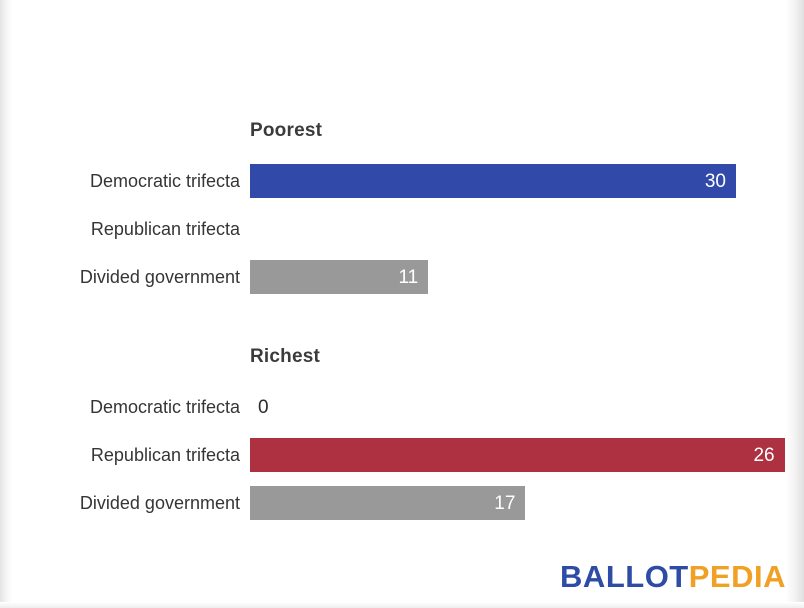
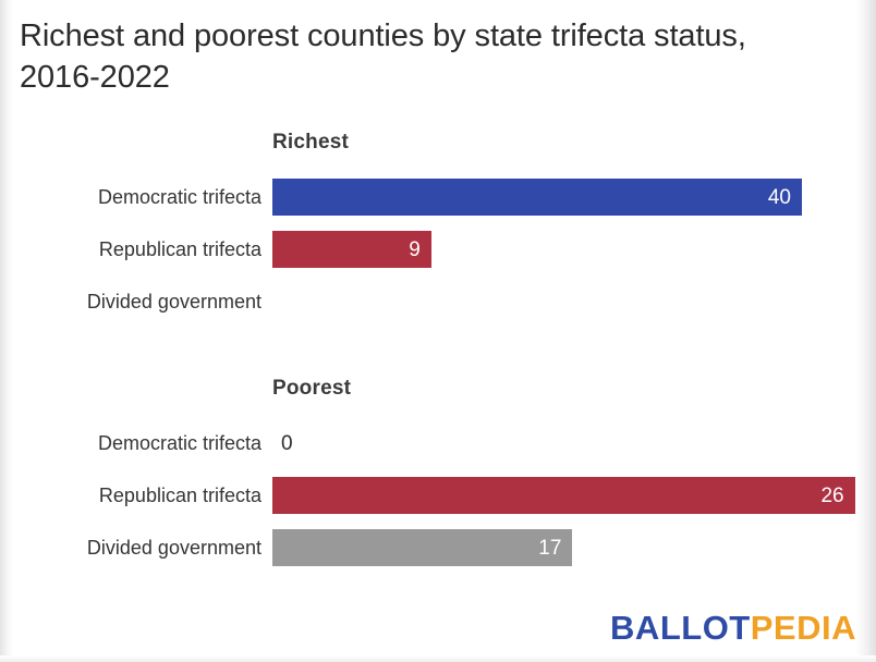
+ Richest and poorest counties by state trifecta status, 2016-2022
- Poorest
+ Richest
  Democratic trifecta
- 30
+ 40
  Republican trifecta
+ 9
  Divided government
- 11
- Richest
+ Poorest
  Democratic trifecta
  0
  Republican trifecta
  26
  Divided government
  17
  BALLOTPEDIA
